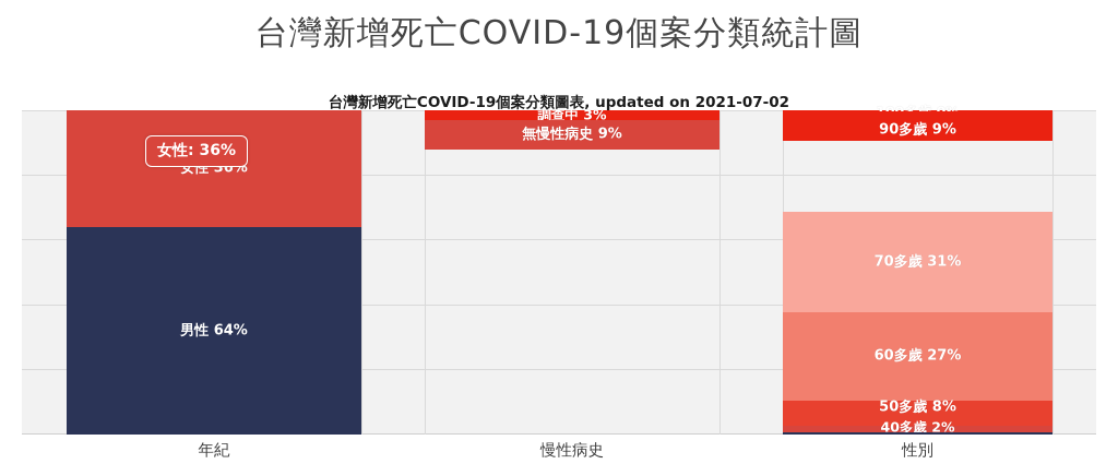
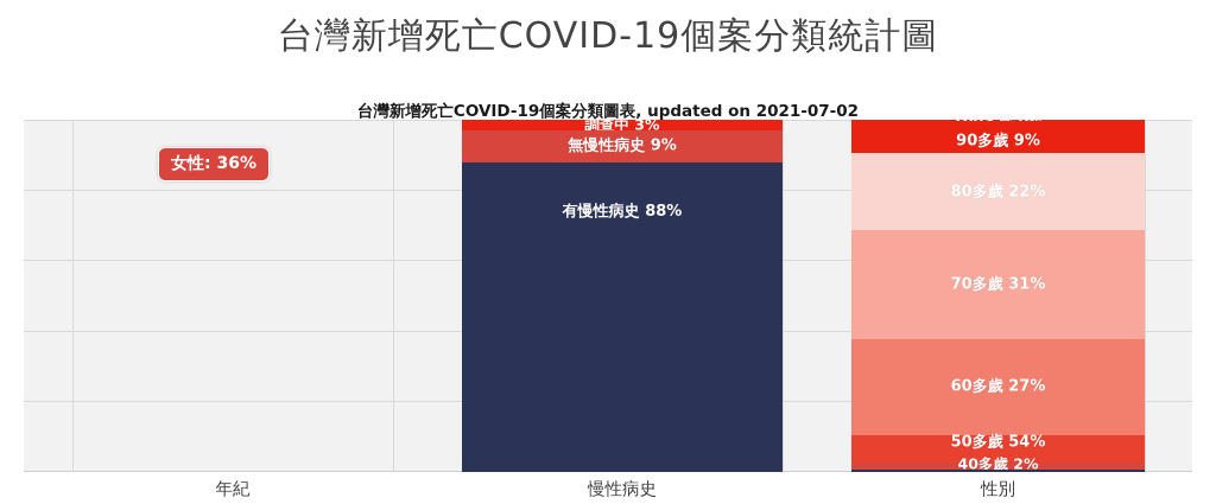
  台灣新增死亡COVID-19個案分類統計圖
- 女性 36%
- 男性 64%
  調查中 3%
  無慢性病史 9%
+ 有慢性病史 88%
  90多歲 9%
+ 80多歲 22%
  70多歲 31%
  60多歲 27%
- 50多歲 8%
+ 50多歲 54%
  40多歲 2%
  年紀
  慢性病史
  性別
  台灣新增死亡COVID-19個案分類圖表, updated on 2021-07-02
  女性: 36%
